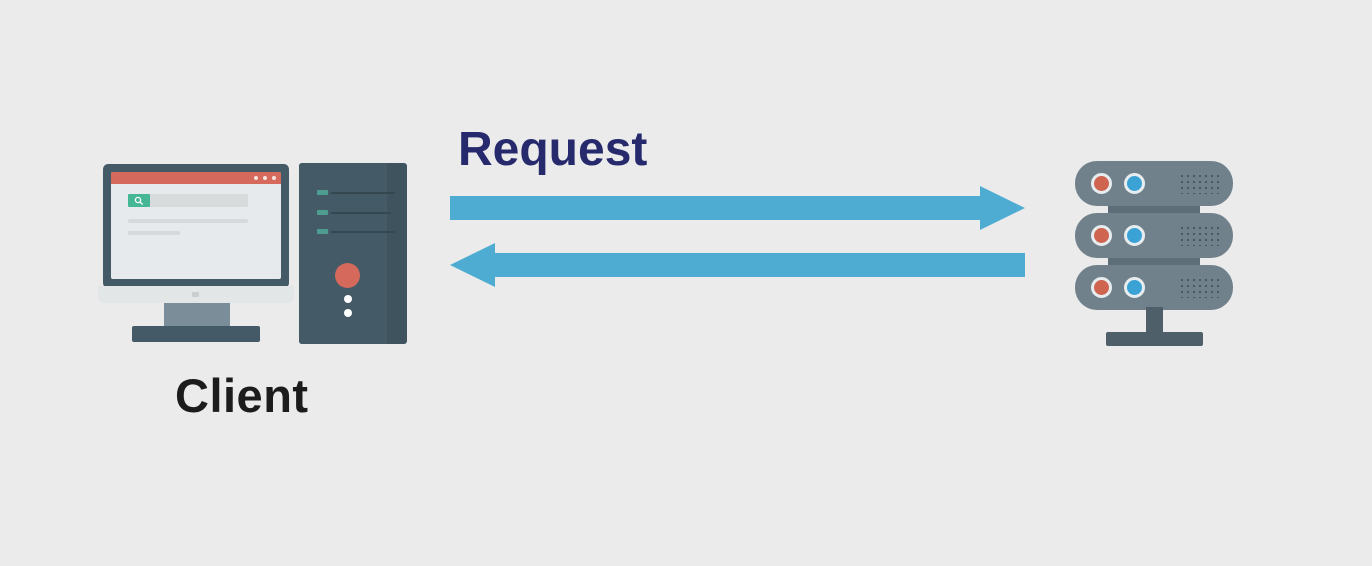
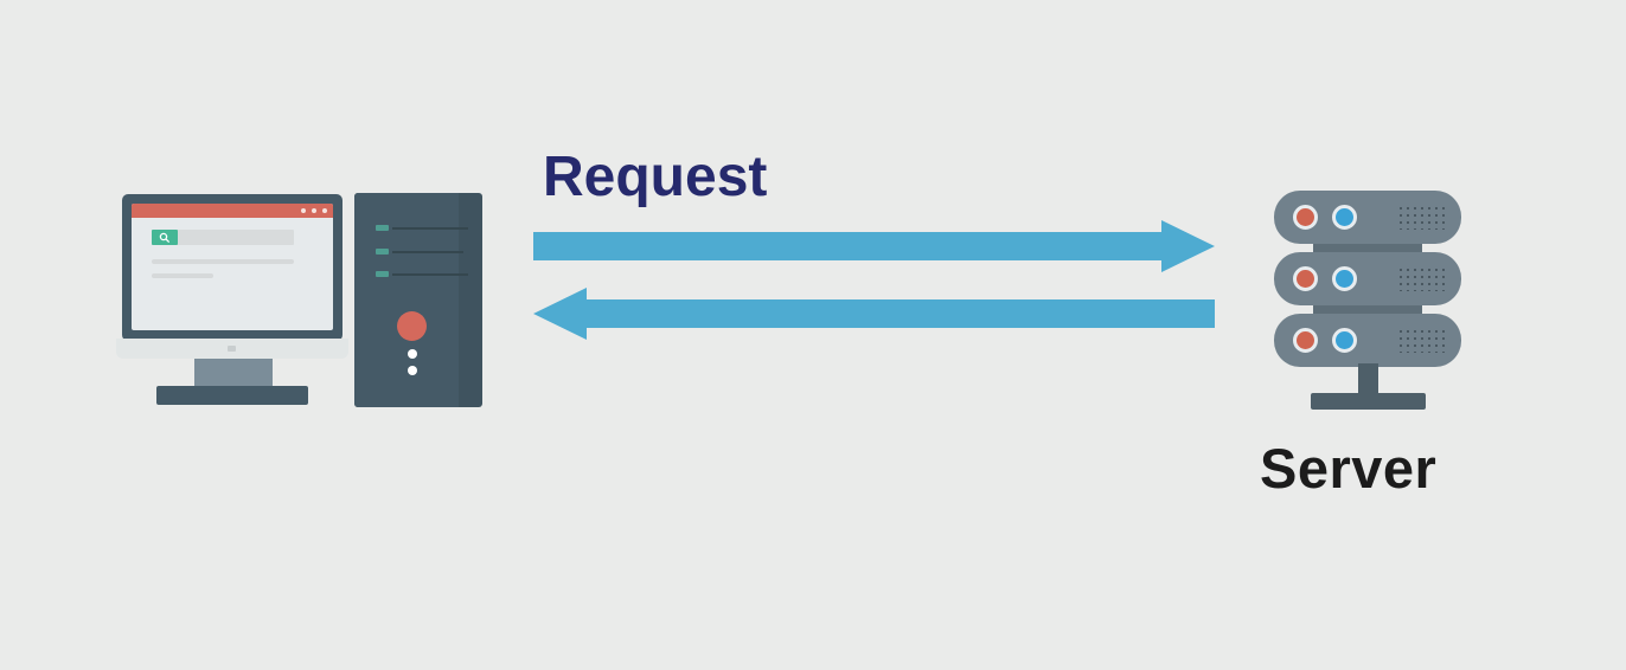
- Client
  Request
+ Server
